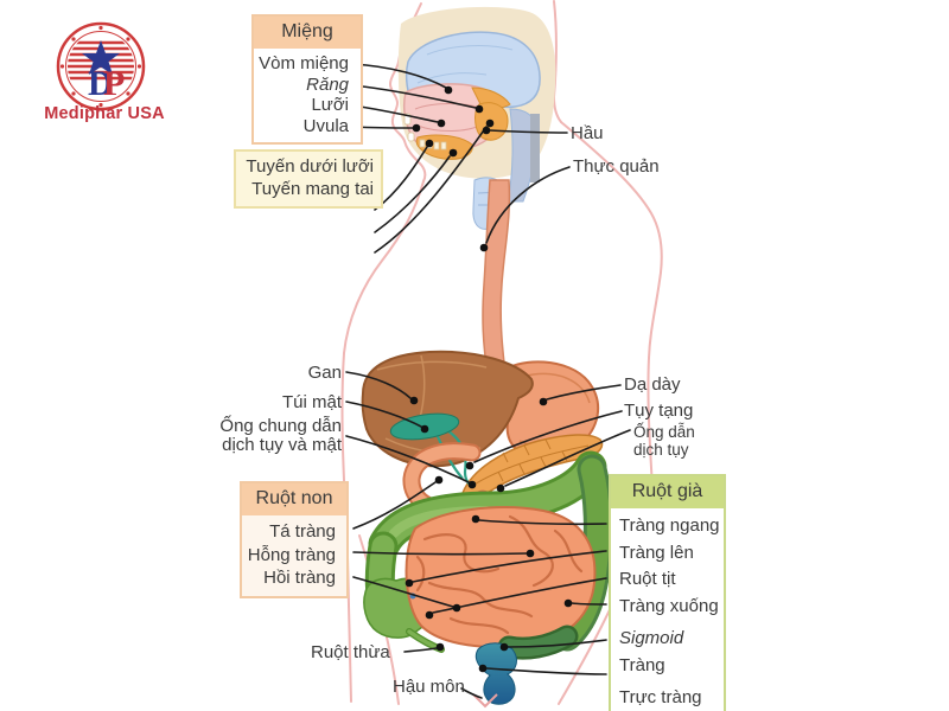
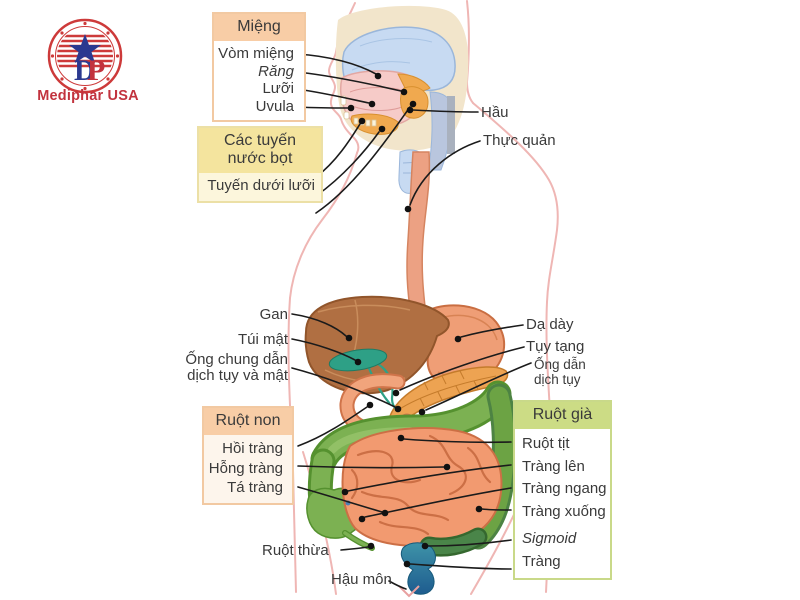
  D
  P
  Mediphar USA
  Miệng
  Vòm miệng
  Răng
  Lưỡi
  Uvula
+ Các tuyến
+ nước bọt
  Tuyến dưới lưỡi
- Tuyến mang tai
  Ruột non
- Tá tràng
+ Hồi tràng
  Hỗng tràng
- Hồi tràng
+ Tá tràng
  Ruột già
- Tràng ngang
+ Ruột tịt
  Tràng lên
- Ruột tịt
+ Tràng ngang
  Tràng xuống
  Sigmoid
  Tràng
- Trực tràng
  Hầu
  Thực quản
  Gan
  Túi mật
  Ống chung dẫn
  dịch tụy và mật
  Dạ dày
  Tụy tạng
  Ống dẫn
  dịch tụy
  Ruột thừa
  Hậu môn
